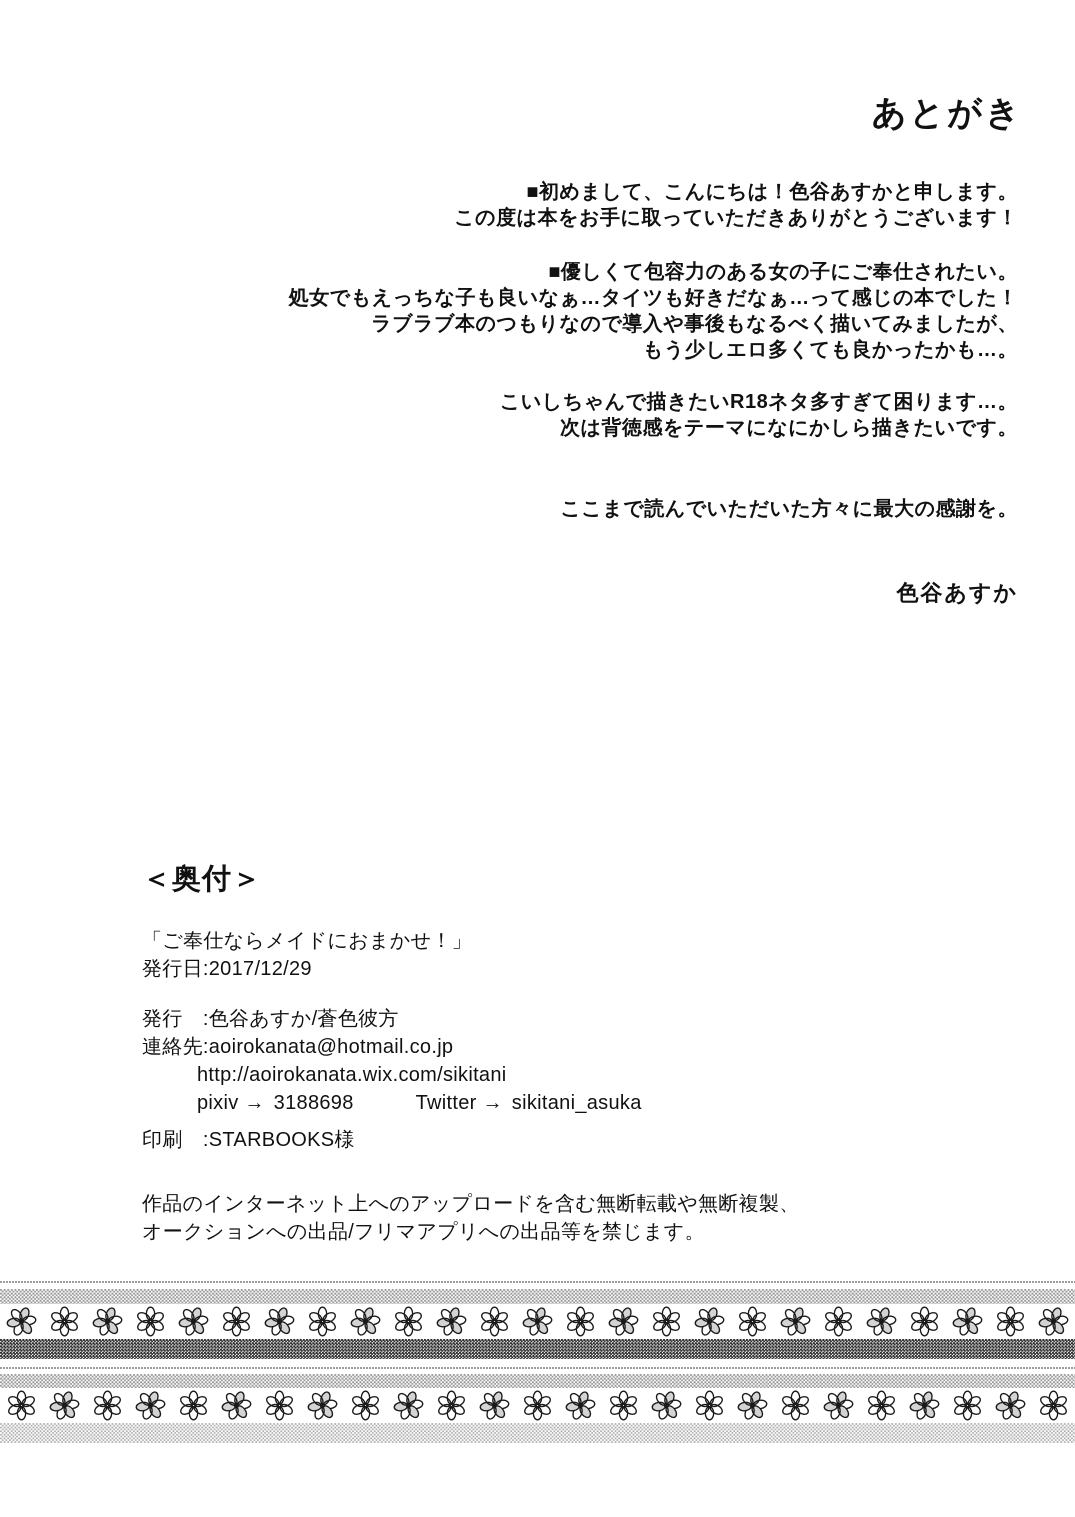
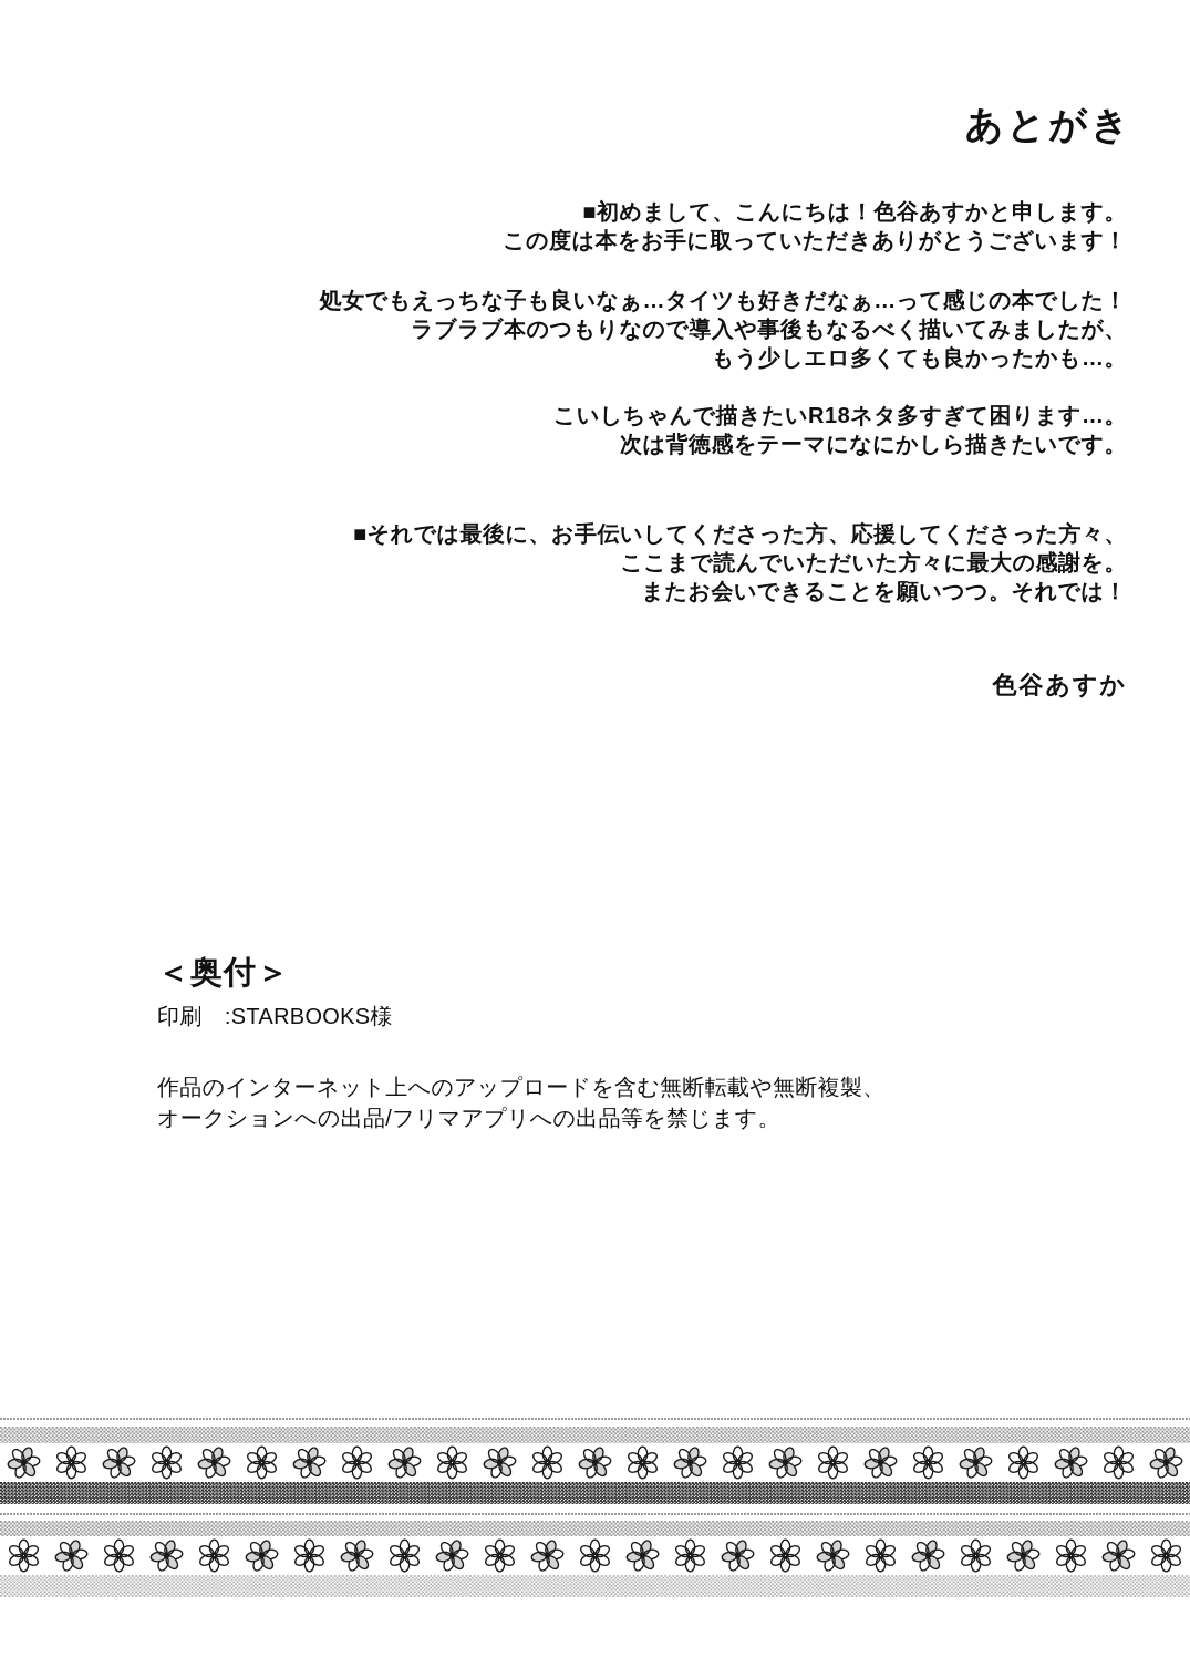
  あとがき
  ■初めまして、こんにちは！色谷あすかと申します。
  この度は本をお手に取っていただきありがとうございます！
- ■優しくて包容力のある女の子にご奉仕されたい。
  処女でもえっちな子も良いなぁ…タイツも好きだなぁ…って感じの本でした！
  ラブラブ本のつもりなので導入や事後もなるべく描いてみましたが、
  もう少しエロ多くても良かったかも…。
  こいしちゃんで描きたいR18ネタ多すぎて困ります…。
  次は背徳感をテーマになにかしら描きたいです。
+ ■それでは最後に、お手伝いしてくださった方、応援してくださった方々、
  ここまで読んでいただいた方々に最大の感謝を。
+ またお会いできることを願いつつ。それでは！
  色谷あすか
  ＜奥付＞
- 「ご奉仕ならメイドにおまかせ！」
- 発行日:2017/12/29
- 発行 :色谷あすか/蒼色彼方
- 連絡先:aoirokanata@hotmail.co.jp
- http://aoirokanata.wix.com/sikitani
- pixiv → 3188698 Twitter → sikitani_asuka
  印刷 :STARBOOKS様
  作品のインターネット上へのアップロードを含む無断転載や無断複製、
  オークションへの出品/フリマアプリへの出品等を禁じます。
